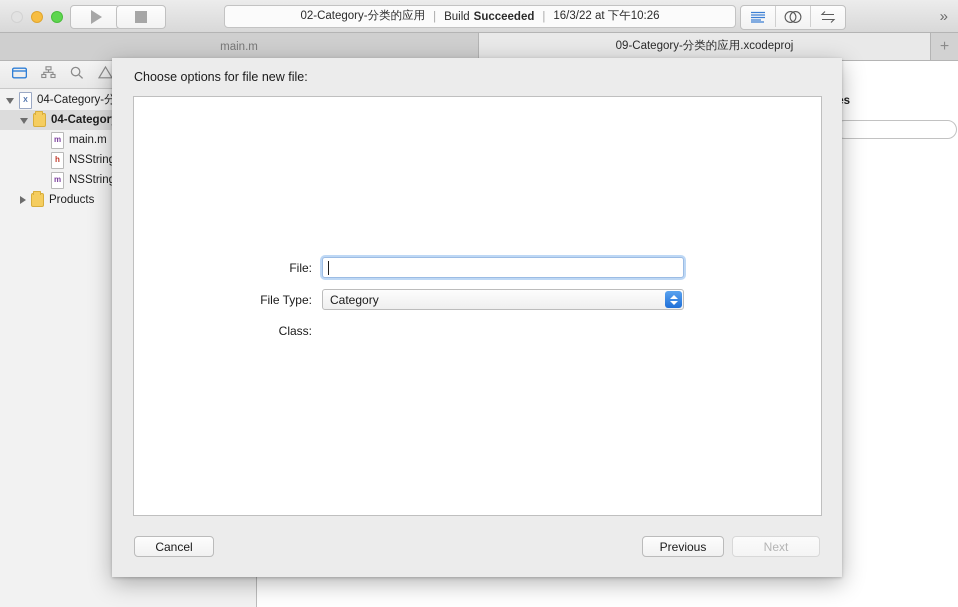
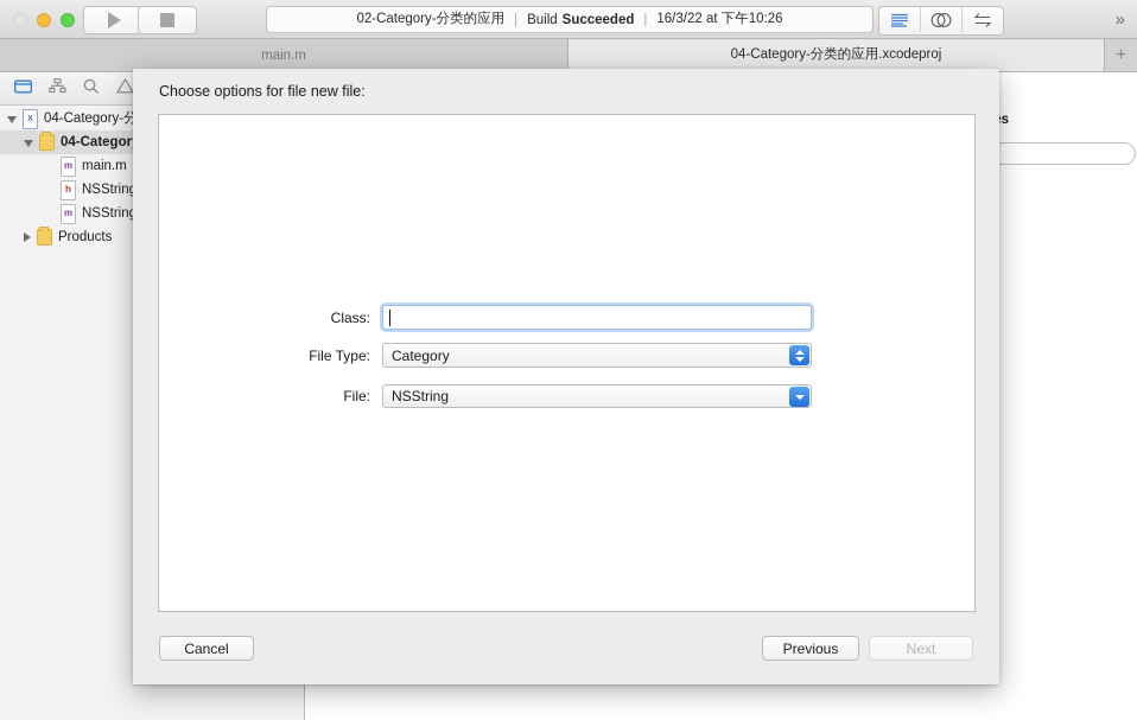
  02-Category-分类的应用
  |
  Build
  Succeeded
  |
  16/3/22 at 下午10:26
  »
  main.m
- 09-Category-分类的应用.xcodeproj
+ 04-Category-分类的应用.xcodeproj
  +
  04-Category-分
  04-Categor
  m
  main.m
  h
  NSStrin
  m
  NSStrin
  Products
  Choose options for file new file:
- File:
+ Class:
  File Type:
  Category
- Class:
+ File:
+ NSString
  Cancel
  Previous
  Next
